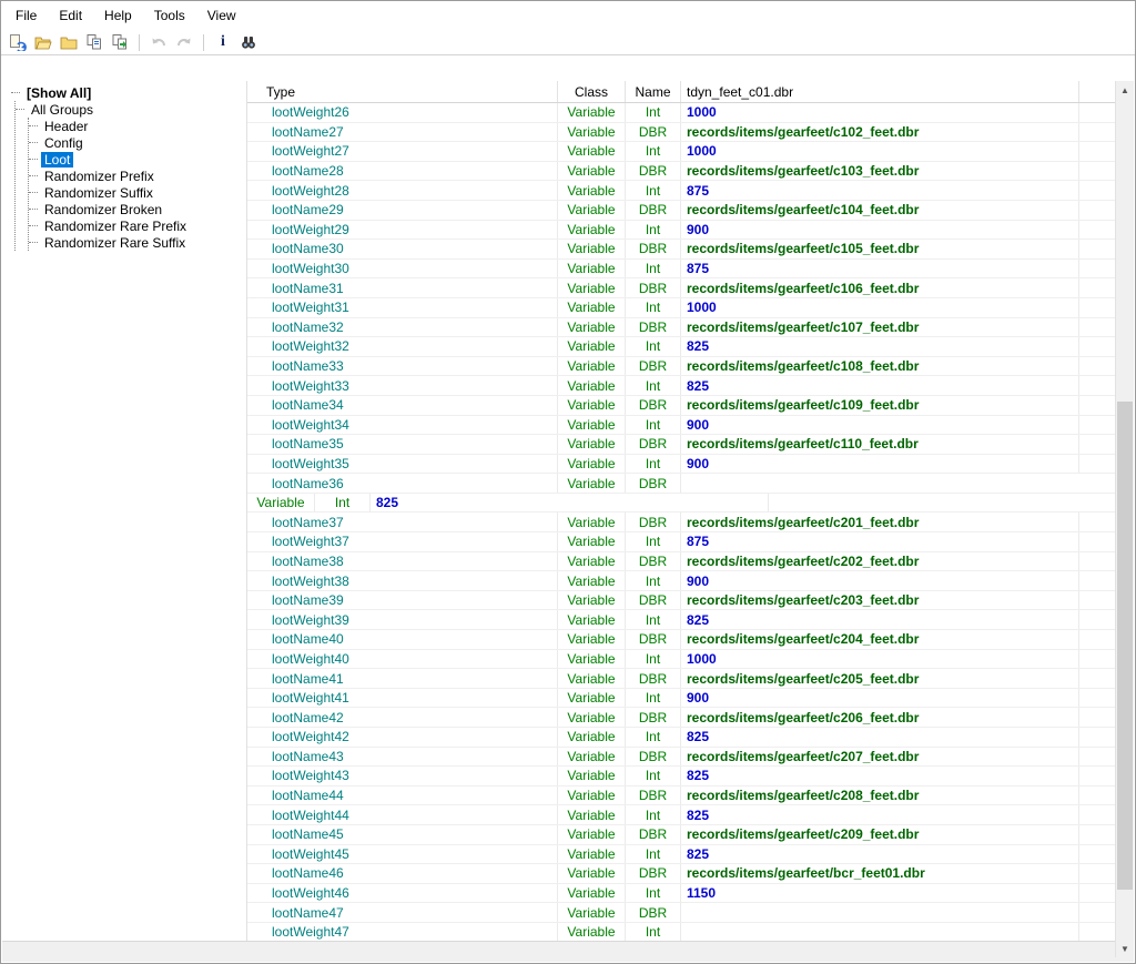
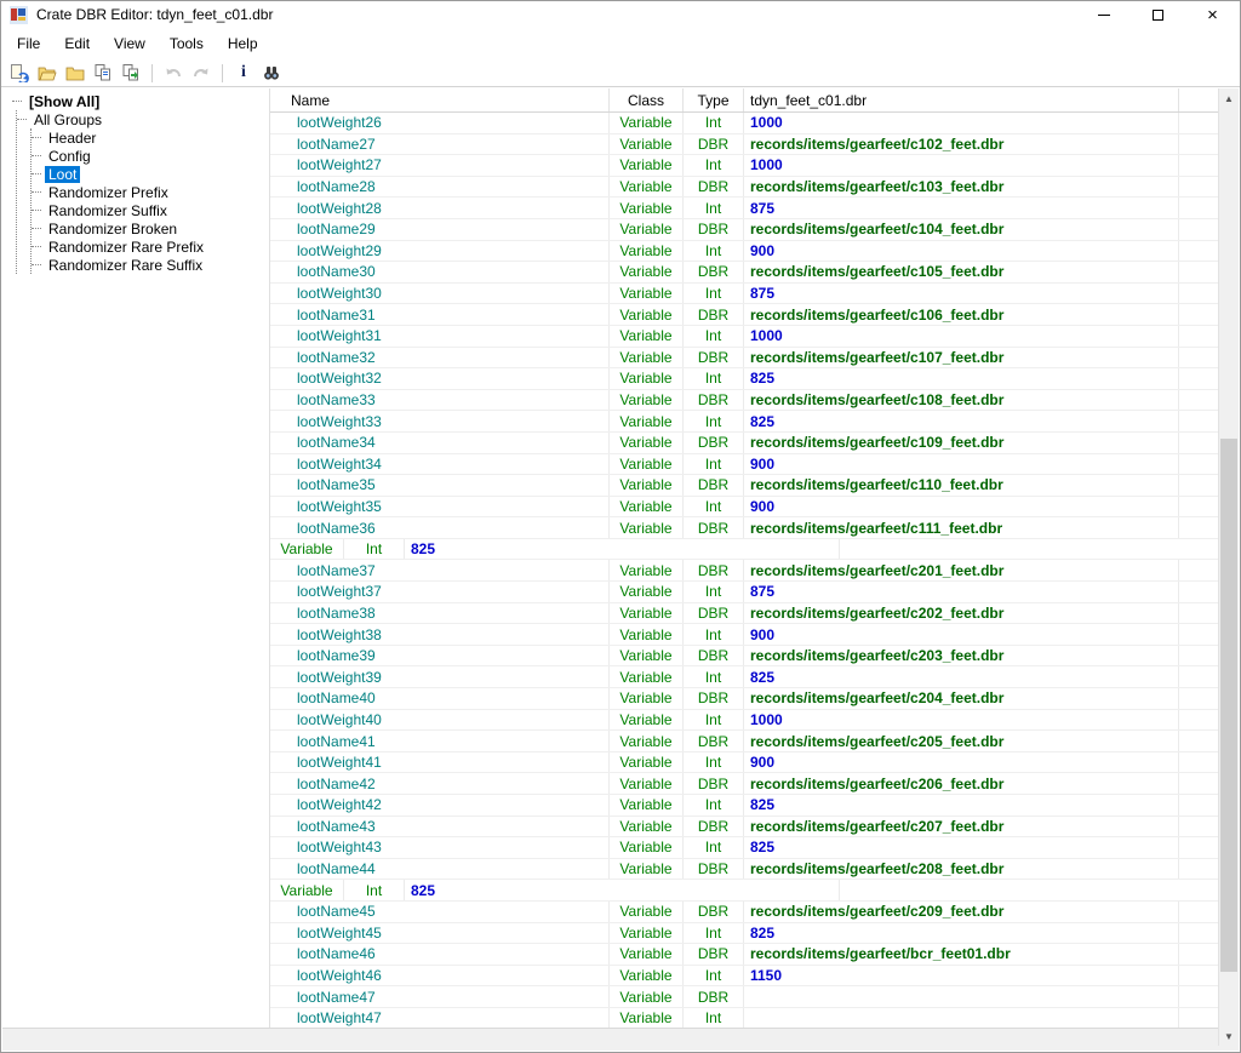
+ Crate DBR Editor: tdyn_feet_c01.dbr
+ ×
  File
  Edit
- Help
+ View
  Tools
- View
+ Help
  i
  [Show All]
  All Groups
  Header
  Config
  Loot
  Randomizer Prefix
  Randomizer Suffix
  Randomizer Broken
  Randomizer Rare Prefix
  Randomizer Rare Suffix
- Type
+ Name
  Class
- Name
+ Type
  tdyn_feet_c01.dbr
  lootWeight26
  Variable
  Int
  1000
  lootName27
  Variable
  DBR
  records/items/gearfeet/c102_feet.dbr
  lootWeight27
  Variable
  Int
  1000
  lootName28
  Variable
  DBR
  records/items/gearfeet/c103_feet.dbr
  lootWeight28
  Variable
  Int
  875
  lootName29
  Variable
  DBR
  records/items/gearfeet/c104_feet.dbr
  lootWeight29
  Variable
  Int
  900
  lootName30
  Variable
  DBR
  records/items/gearfeet/c105_feet.dbr
  lootWeight30
  Variable
  Int
  875
  lootName31
  Variable
  DBR
  records/items/gearfeet/c106_feet.dbr
  lootWeight31
  Variable
  Int
  1000
  lootName32
  Variable
  DBR
  records/items/gearfeet/c107_feet.dbr
  lootWeight32
  Variable
  Int
  825
  lootName33
  Variable
  DBR
  records/items/gearfeet/c108_feet.dbr
  lootWeight33
  Variable
  Int
  825
  lootName34
  Variable
  DBR
  records/items/gearfeet/c109_feet.dbr
  lootWeight34
  Variable
  Int
  900
  lootName35
  Variable
  DBR
  records/items/gearfeet/c110_feet.dbr
  lootWeight35
  Variable
  Int
  900
  lootName36
  Variable
  DBR
+ records/items/gearfeet/c111_feet.dbr
  Variable
  Int
  825
  lootName37
  Variable
  DBR
  records/items/gearfeet/c201_feet.dbr
  lootWeight37
  Variable
  Int
  875
  lootName38
  Variable
  DBR
  records/items/gearfeet/c202_feet.dbr
  lootWeight38
  Variable
  Int
  900
  lootName39
  Variable
  DBR
  records/items/gearfeet/c203_feet.dbr
  lootWeight39
  Variable
  Int
  825
  lootName40
  Variable
  DBR
  records/items/gearfeet/c204_feet.dbr
  lootWeight40
  Variable
  Int
  1000
  lootName41
  Variable
  DBR
  records/items/gearfeet/c205_feet.dbr
  lootWeight41
  Variable
  Int
  900
  lootName42
  Variable
  DBR
  records/items/gearfeet/c206_feet.dbr
  lootWeight42
  Variable
  Int
  825
  lootName43
  Variable
  DBR
  records/items/gearfeet/c207_feet.dbr
  lootWeight43
  Variable
  Int
  825
  lootName44
  Variable
  DBR
  records/items/gearfeet/c208_feet.dbr
- lootWeight44
  Variable
  Int
  825
  lootName45
  Variable
  DBR
  records/items/gearfeet/c209_feet.dbr
  lootWeight45
  Variable
  Int
  825
  lootName46
  Variable
  DBR
  records/items/gearfeet/bcr_feet01.dbr
  lootWeight46
  Variable
  Int
  1150
  lootName47
  Variable
  DBR
  lootWeight47
  Variable
  Int
  ▲
  ▼
